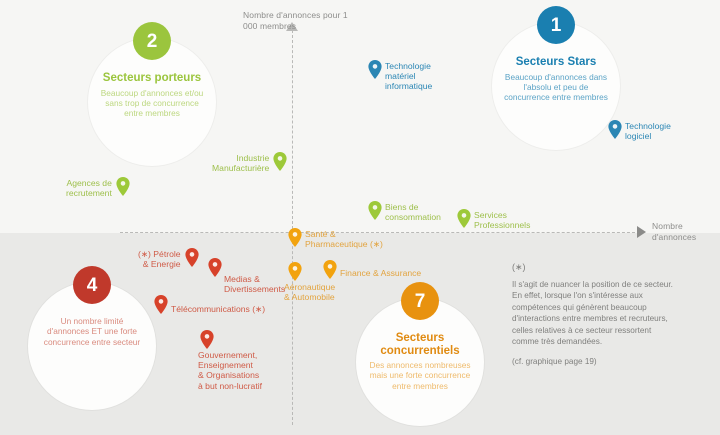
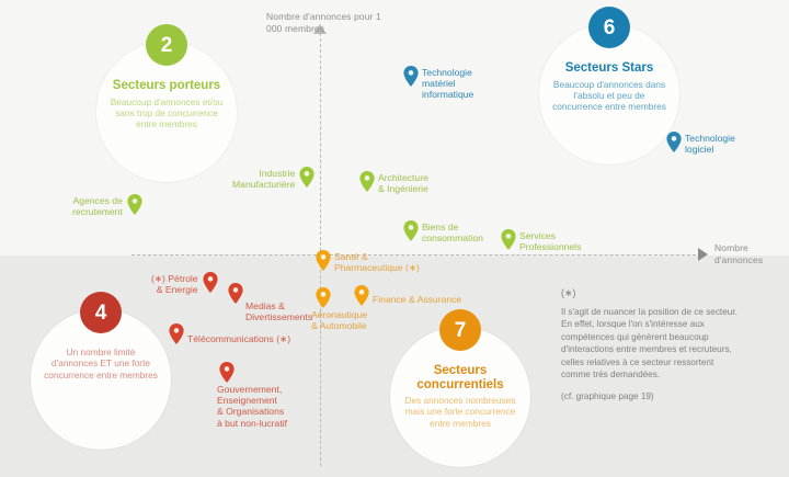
  Nombre d'annonces pour 1 000 membres
  Nombre d'annonces
  2
  Secteurs porteurs
  Beaucoup d'annonces et/ou sans trop de concurrence entre membres
- 1
+ 6
  Secteurs Stars
  Beaucoup d'annonces dans l'absolu et peu de concurrence entre membres
  4
- Un nombre limité d'annonces ET une forte concurrence entre secteur
+ Un nombre limité d'annonces ET une forte concurrence entre membres
  7
  Secteurs concurrentiels
  Des annonces nombreuses mais une forte concurrence entre membres
  Technologie
  matériel
  informatique
  Technologie
  logiciel
  Agences de
  recrutement
  Industrie
  Manufacturière
+ Architecture
+ & Ingénierie
  Biens de
  consommation
  Services
  Professionnels
  Santé &
  Pharmaceutique (∗)
  Finance & Assurance
  Aéronautique
  & Automobile
  (∗) Pétrole
  & Energie
  Medias &
  Divertissements
  Télécommunications (∗)
  Gouvernement,
  Enseignement
  & Organisations
  à but non-lucratif
  (∗)
  Il s'agit de nuancer la position de ce secteur. En effet, lorsque l'on s'intéresse aux compétences qui génèrent beaucoup d'interactions entre membres et recruteurs, celles relatives à ce secteur ressortent comme très demandées.
  (cf. graphique page 19)
